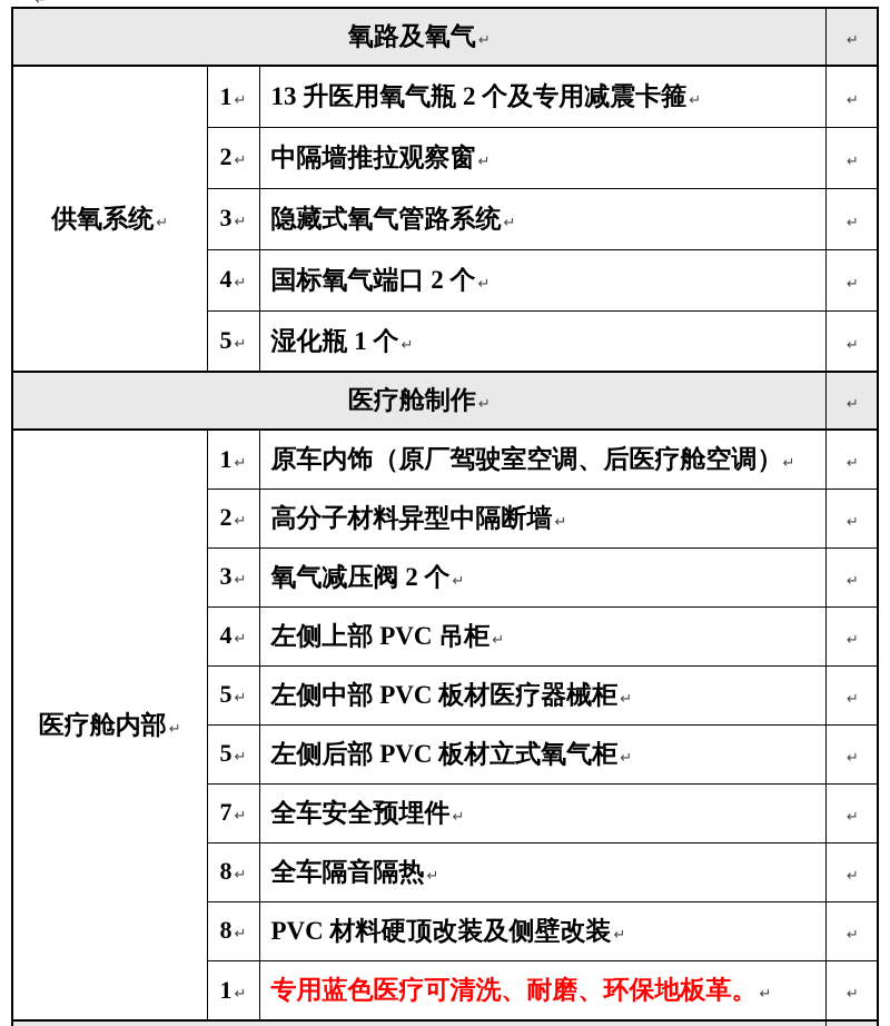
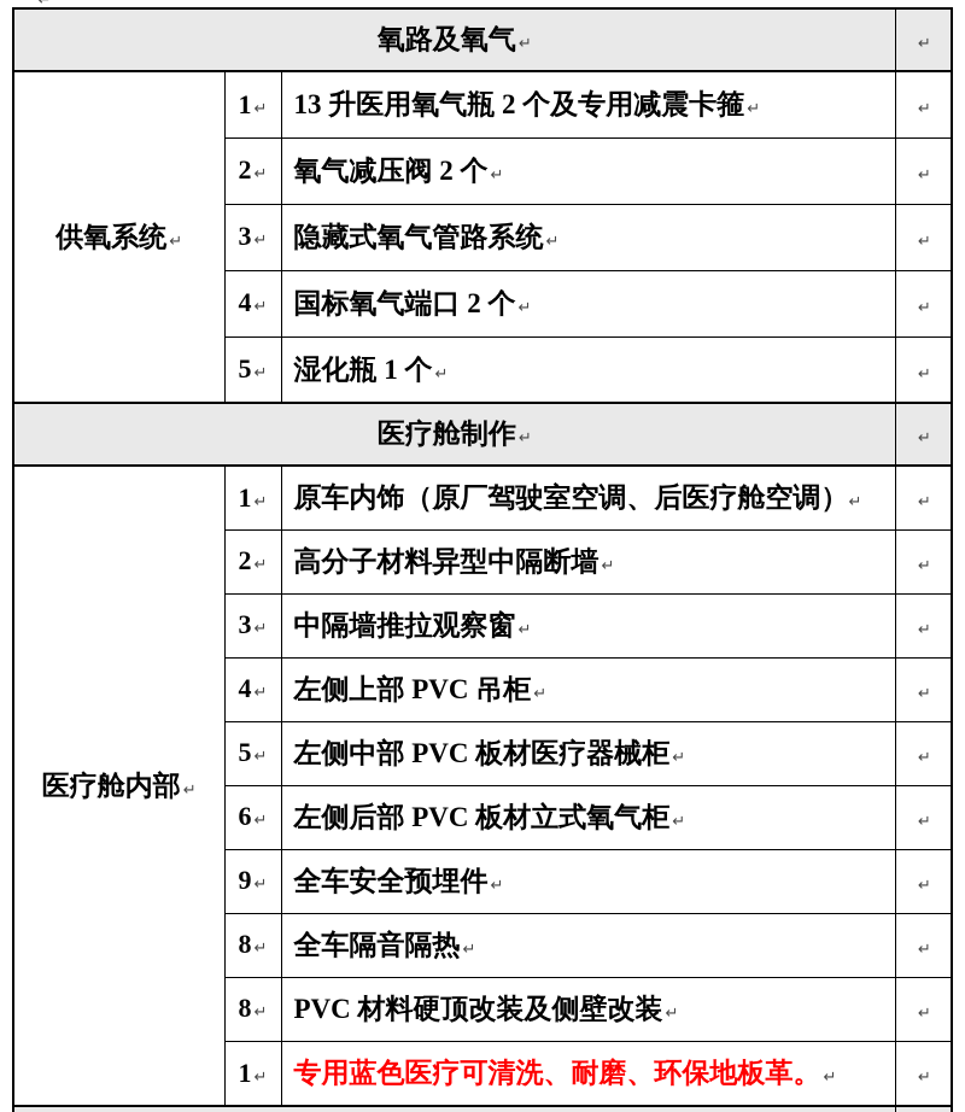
  ↵
  氧路及氧气 ↵	↵
  供氧系统 ↵	1 ↵	13 升医用氧气瓶 2 个及专用减震卡箍 ↵	↵
- 2 ↵	中隔墙推拉观察窗 ↵	↵
+ 2 ↵	氧气减压阀 2 个 ↵	↵
  3 ↵	隐藏式氧气管路系统 ↵	↵
  4 ↵	国标氧气端口 2 个 ↵	↵
  5 ↵	湿化瓶 1 个 ↵	↵
  医疗舱制作 ↵	↵
  医疗舱内部 ↵	1 ↵	原车内饰（原厂驾驶室空调、后医疗舱空调）↵	↵
  2 ↵	高分子材料异型中隔断墙 ↵	↵
- 3 ↵	氧气减压阀 2 个 ↵	↵
+ 3 ↵	中隔墙推拉观察窗 ↵	↵
  4 ↵	左侧上部 PVC 吊柜 ↵	↵
  5 ↵	左侧中部 PVC 板材医疗器械柜 ↵	↵
- 5 ↵	左侧后部 PVC 板材立式氧气柜 ↵	↵
+ 6 ↵	左侧后部 PVC 板材立式氧气柜 ↵	↵
- 7 ↵	全车安全预埋件 ↵	↵
+ 9 ↵	全车安全预埋件 ↵	↵
  8 ↵	全车隔音隔热 ↵	↵
  8 ↵	PVC 材料硬顶改装及侧壁改装 ↵	↵
  1 ↵	专用蓝色医疗可清洗、耐磨、环保地板革。 ↵	↵
